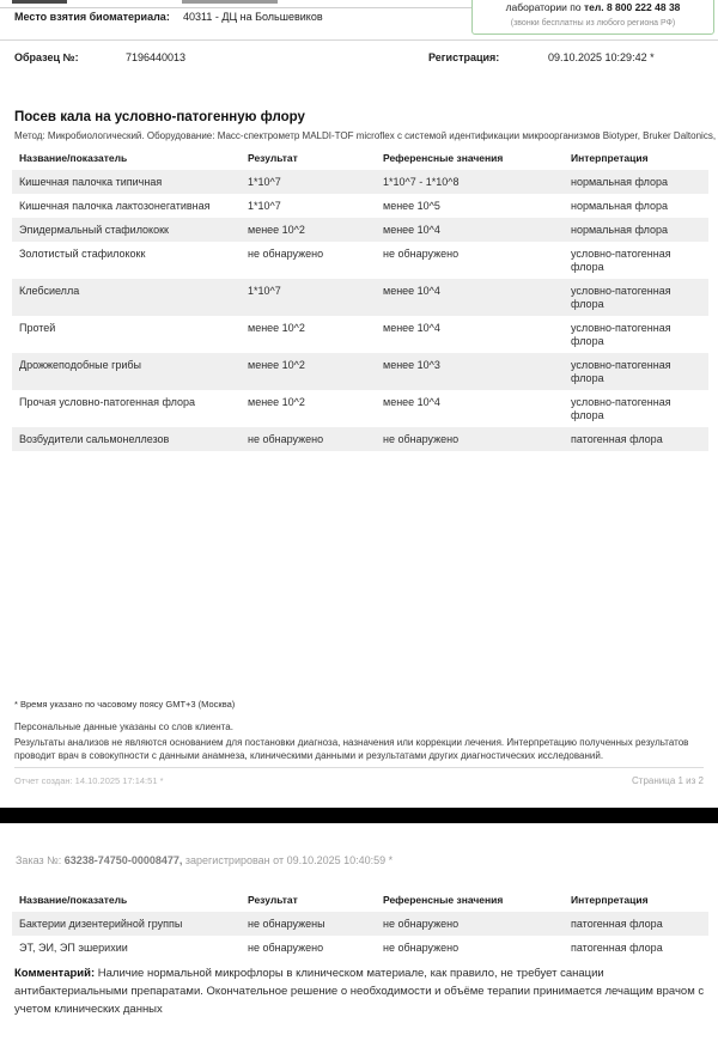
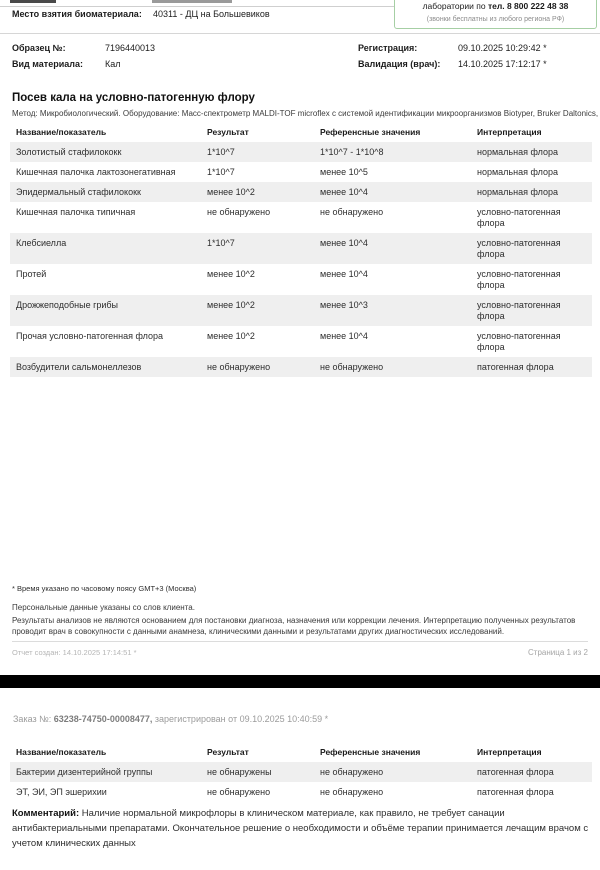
  Место взятия биоматериала: 40311 - ДЦ на Большевиков
  лаборатории по тел. 8 800 222 48 38
  Образец №: 7196440013 Регистрация: 09.10.2025 10:29:42 *
+ Вид материала: Кал Валидация (врач): 14.10.2025 17:12:17 *
  Посев кала на условно-патогенную флору
  Метод: Микробиологический. Оборудование: Масс-спектрометр MALDI-TOF microflex с системой идентификации микроорганизмов Biotyper, Bruker Daltonics,
  Название/показатель	Результат	Референсные значения	Интерпретация
- Кишечная палочка типичная	1*10^7	1*10^7 - 1*10^8	нормальная флора
+ Золотистый стафилококк	1*10^7	1*10^7 - 1*10^8	нормальная флора
  Кишечная палочка лактозонегативная	1*10^7	менее 10^5	нормальная флора
  Эпидермальный стафилококк	менее 10^2	менее 10^4	нормальная флора
- Золотистый стафилококк	не обнаружено	не обнаружено	условно-патогенная флора
+ Кишечная палочка типичная	не обнаружено	не обнаружено	условно-патогенная флора
  Клебсиелла	1*10^7	менее 10^4	условно-патогенная флора
  Протей	менее 10^2	менее 10^4	условно-патогенная флора
  Дрожжеподобные грибы	менее 10^2	менее 10^3	условно-патогенная флора
  Прочая условно-патогенная флора	менее 10^2	менее 10^4	условно-патогенная флора
  Возбудители сальмонеллезов	не обнаружено	не обнаружено	патогенная флора
  * Время указано по часовому поясу GMT+3 (Москва)
  Персональные данные указаны со слов клиента.
  Результаты анализов не являются основанием для постановки диагноза, назначения или коррекции лечения. Интерпретацию полученных результатов проводит врач в совокупности с данными анамнеза, клиническими данными и результатами других диагностических исследований.
  Отчет создан: 14.10.2025 17:14:51 *
  Страница 1 из 2
  Заказ №: 63238-74750-00008477, зарегистрирован от 09.10.2025 10:40:59 *
  Название/показатель	Результат	Референсные значения	Интерпретация
  Бактерии дизентерийной группы	не обнаружены	не обнаружено	патогенная флора
  ЭТ, ЭИ, ЭП эшерихии	не обнаружено	не обнаружено	патогенная флора
  Комментарий: Наличие нормальной микрофлоры в клиническом материале, как правило, не требует санации антибактериальными препаратами. Окончательное решение о необходимости и объёме терапии принимается лечащим врачом с учетом клинических данных
